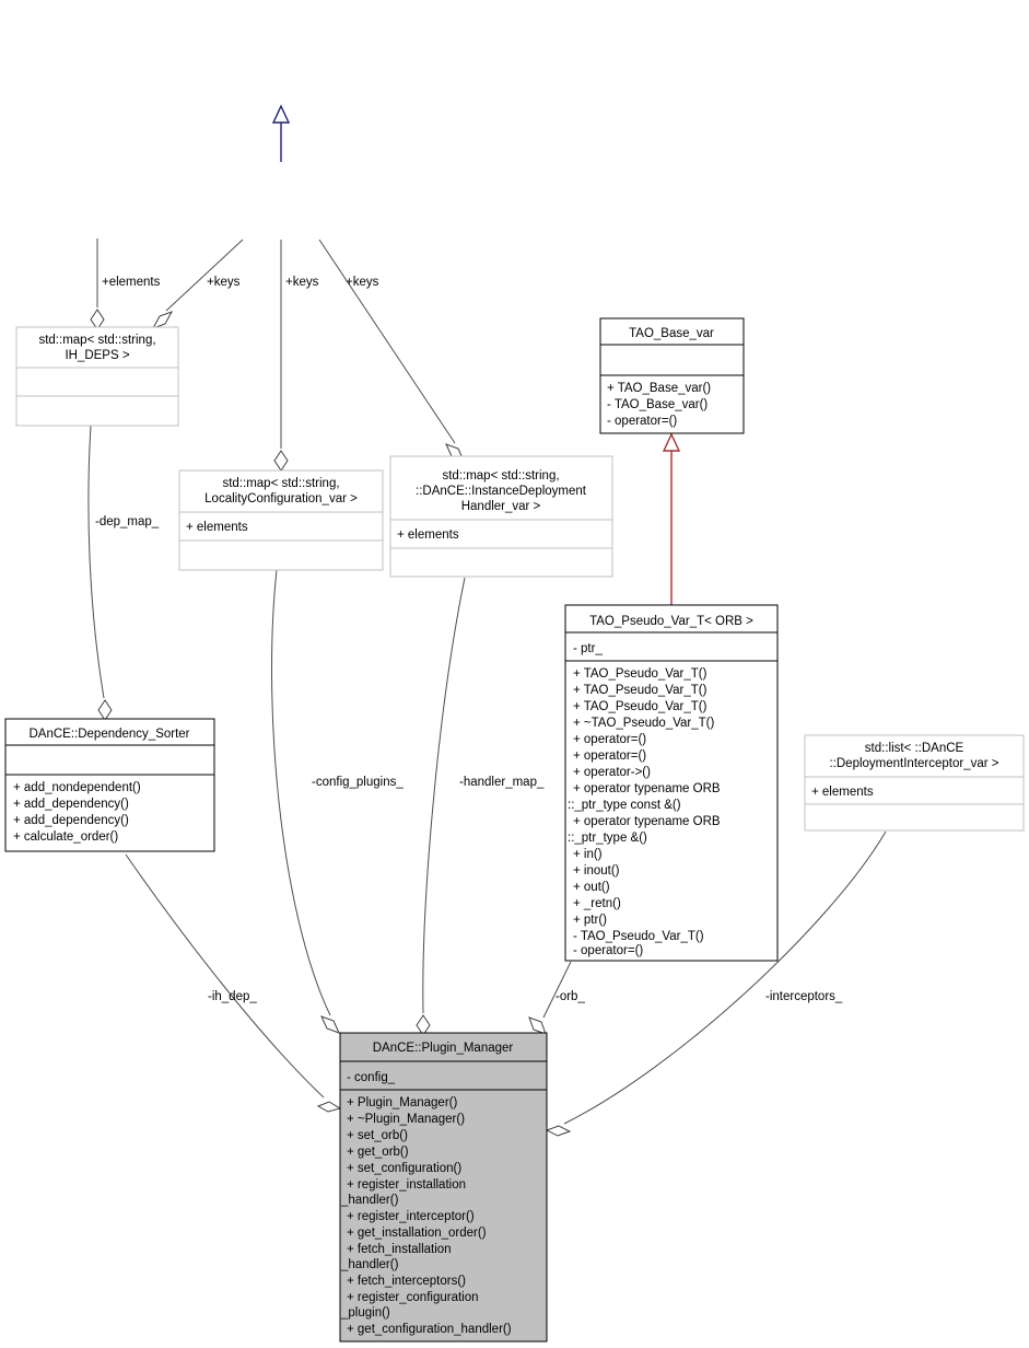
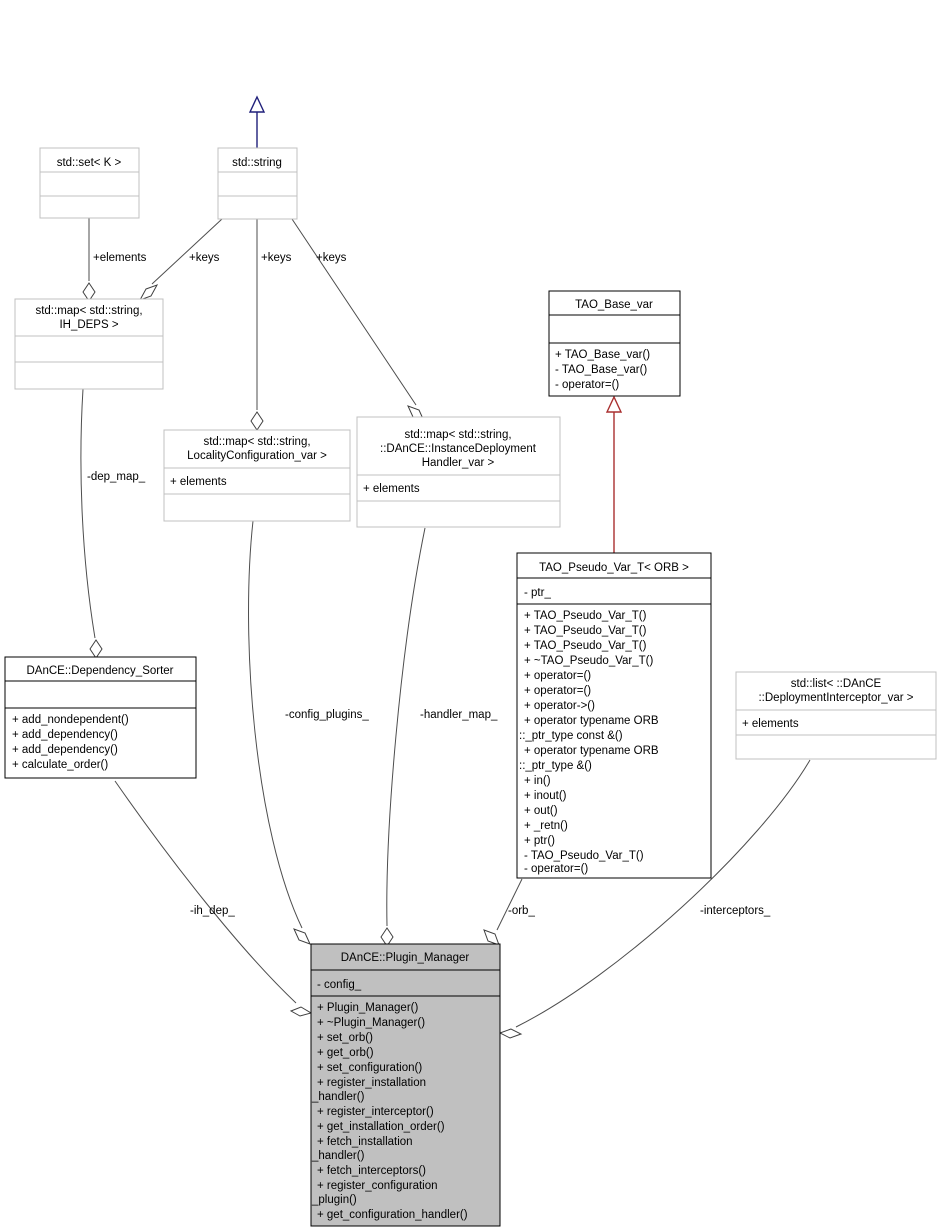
  +elements
  +keys
  +keys
  +keys
  -dep_map_
  -config_plugins_
  -handler_map_
  -ih_dep_
  -orb_
  -interceptors_
+ std::set< K >
+ std::string
  std::map< std::string,
  IH_DEPS >
  TAO_Base_var
  + TAO_Base_var()
  - TAO_Base_var()
  - operator=()
  std::map< std::string,
  LocalityConfiguration_var >
  + elements
  std::map< std::string,
  ::DAnCE::InstanceDeployment
  Handler_var >
  + elements
  TAO_Pseudo_Var_T< ORB >
  - ptr_
  + TAO_Pseudo_Var_T()
  + TAO_Pseudo_Var_T()
  + TAO_Pseudo_Var_T()
  + ~TAO_Pseudo_Var_T()
  + operator=()
  + operator=()
  + operator->()
  + operator typename ORB
  ::_ptr_type const &()
  + operator typename ORB
  ::_ptr_type &()
  + in()
  + inout()
  + out()
  + _retn()
  + ptr()
  - TAO_Pseudo_Var_T()
  - operator=()
  DAnCE::Dependency_Sorter
  + add_nondependent()
  + add_dependency()
  + add_dependency()
  + calculate_order()
  std::list< ::DAnCE
  ::DeploymentInterceptor_var >
  + elements
  DAnCE::Plugin_Manager
  - config_
  + Plugin_Manager()
  + ~Plugin_Manager()
  + set_orb()
  + get_orb()
  + set_configuration()
  + register_installation
  _handler()
  + register_interceptor()
  + get_installation_order()
  + fetch_installation
  _handler()
  + fetch_interceptors()
  + register_configuration
  _plugin()
  + get_configuration_handler()
